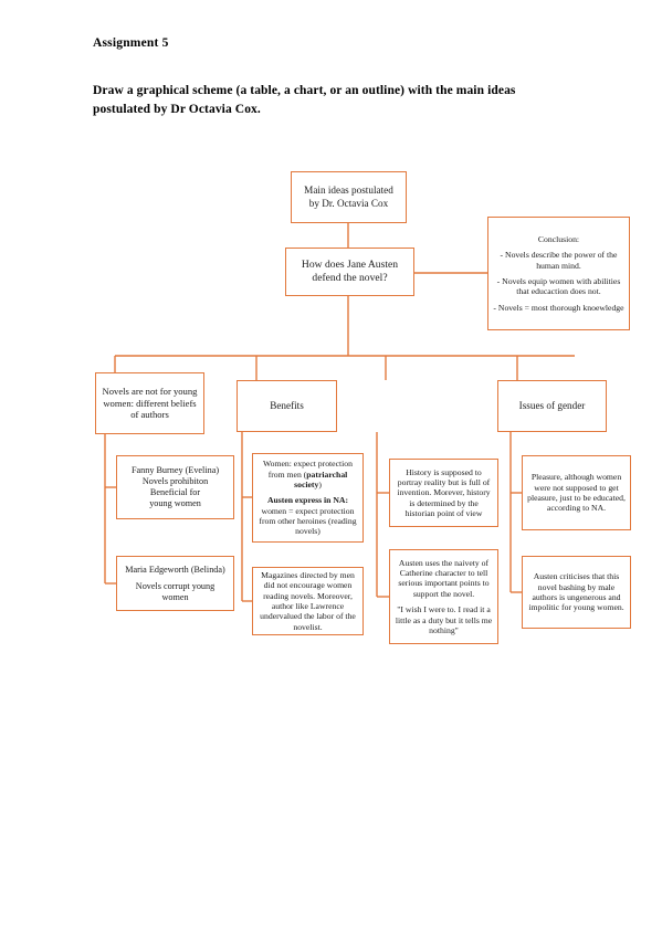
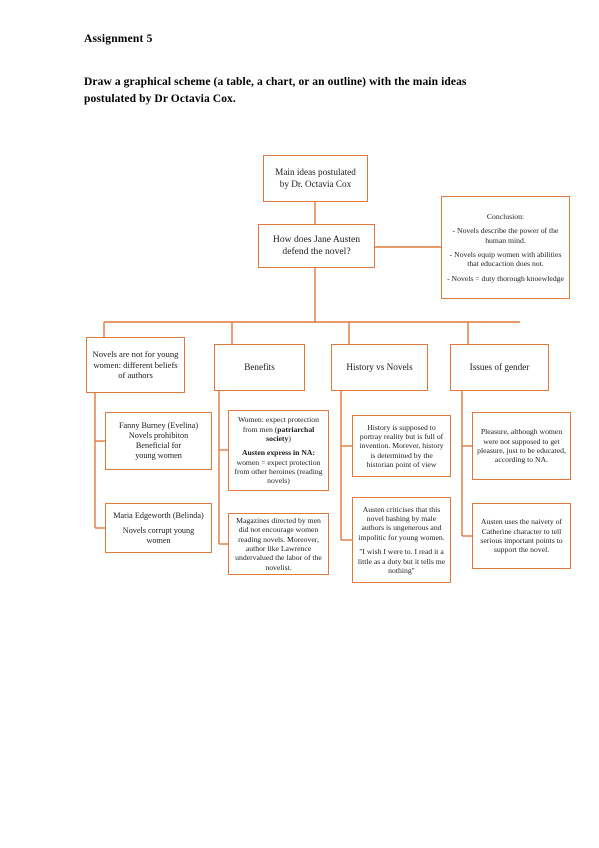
  Assignment 5
  Draw a graphical scheme (a table, a chart, or an outline) with the main ideas postulated by Dr Octavia Cox.
  Main ideas postulated
  by Dr. Octavia Cox
  How does Jane Austen
  defend the novel?
  Conclusion:
  - Novels describe the power of the human mind.
  - Novels equip women with abilities that educaction does not.
- - Novels = most thorough knoewledge
+ - Novels = duty thorough knoewledge
  Novels are not for young women: different beliefs of authors
  Benefits
+ History vs Novels
  Issues of gender
  Fanny Burney (Evelina)
  Novels prohibiton
  Beneficial for
  young women
  Maria Edgeworth (Belinda)
  Novels corrupt young women
  Women: expect protection from men (patriarchal society)
  Austen express in NA:
  women = expect protection from other heroines (reading novels)
  Magazines directed by men did not encourage women reading novels. Moreover, author like Lawrence undervalued the labor of the novelist.
  History is supposed to portray reality but is full of invention. Morever, history is determined by the historian point of view
- Austen uses the naivety of Catherine character to tell serious important points to support the novel.
+ Austen criticises that this novel bashing by male authors is ungenerous and impolitic for young women.
  "I wish I were to. I read it a little as a duty but it tells me nothing"
  Pleasure, although women were not supposed to get pleasure, just to be educated, according to NA.
- Austen criticises that this novel bashing by male authors is ungenerous and impolitic for young women.
+ Austen uses the naivety of Catherine character to tell serious important points to support the novel.
